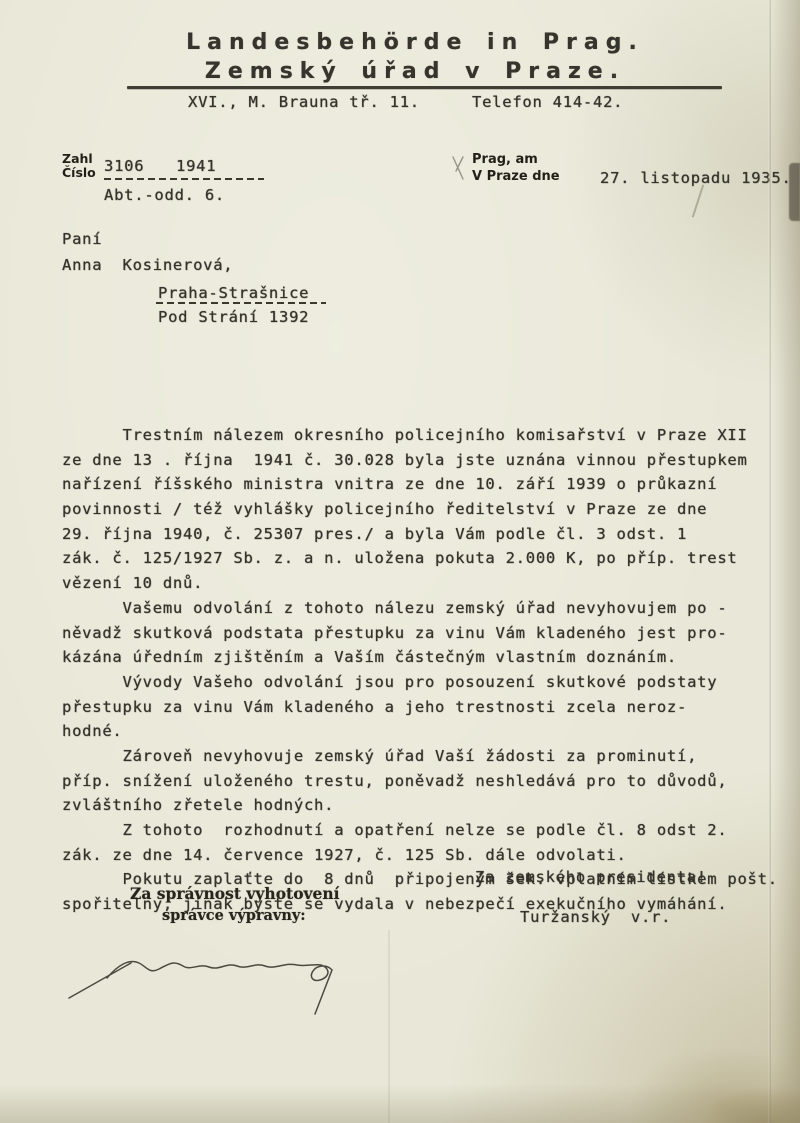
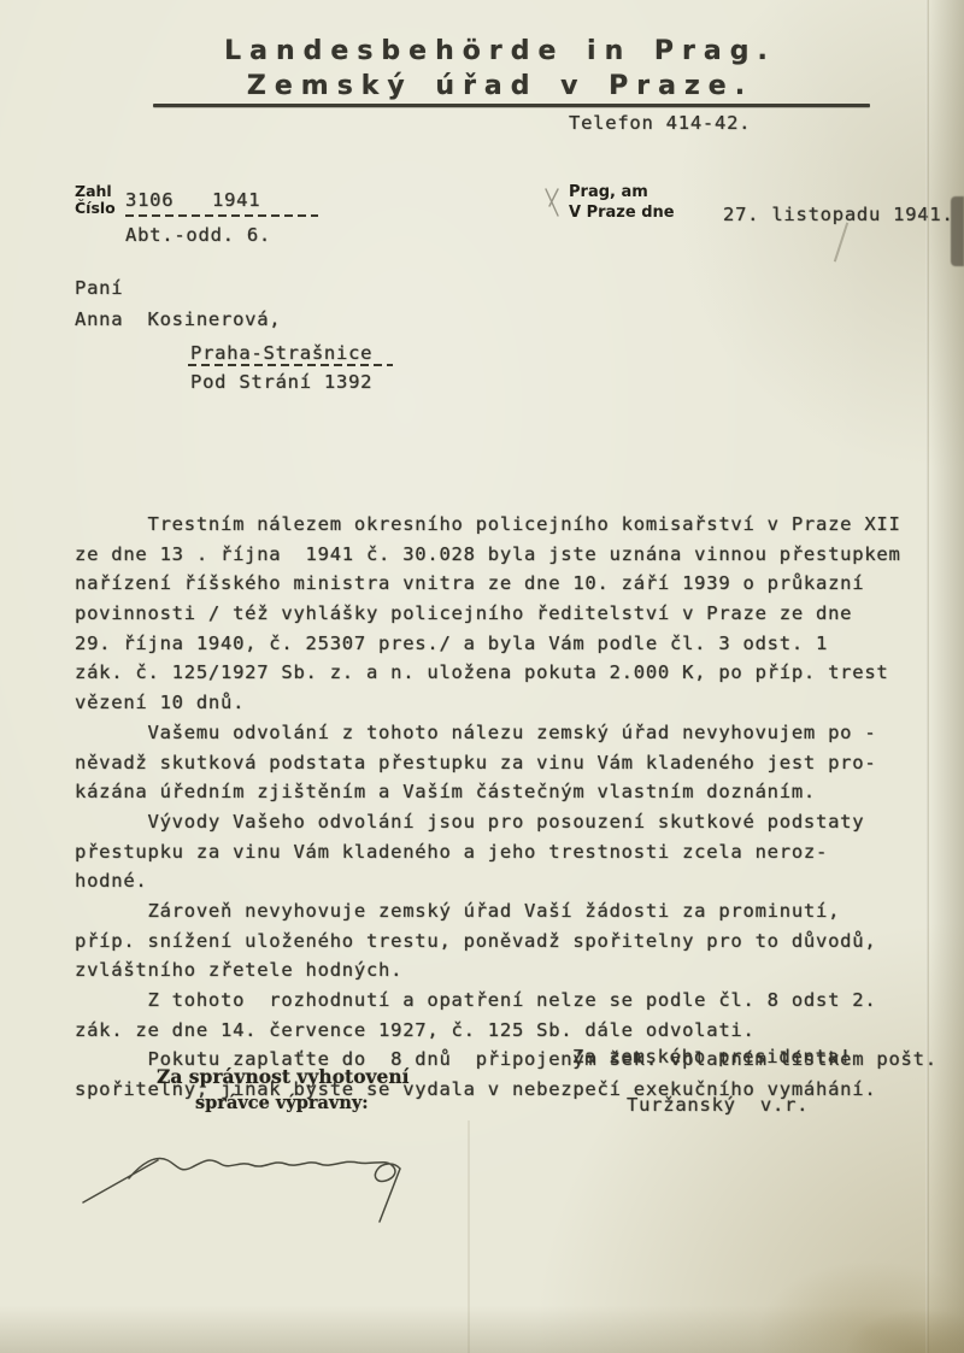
  Landesbehörde in Prag.
  Zemský úřad v Praze.
- XVI., M. Brauna tř. 11.
  Telefon 414-42.
  Zahl
  Číslo
  3106
  1941
  Abt.-odd. 6.
  Prag, am
  V Praze dne
- 27. listopadu 1935.
+ 27. listopadu 1941.
  Paní
  Anna Kosinerová,
  Praha-Strašnice
  Pod Strání 1392
  Trestním nálezem okresního policejního komisařství v Praze XII
  ze dne 13 . října 1941 č. 30.028 byla jste uznána vinnou přestupkem
  nařízení říšského ministra vnitra ze dne 10. září 1939 o průkazní
  povinnosti / též vyhlášky policejního ředitelství v Praze ze dne
  29. října 1940, č. 25307 pres./ a byla Vám podle čl. 3 odst. 1
  zák. č. 125/1927 Sb. z. a n. uložena pokuta 2.000 K, po příp. trest
  vězení 10 dnů.
  Vašemu odvolání z tohoto nálezu zemský úřad nevyhovujem po -
  něvadž skutková podstata přestupku za vinu Vám kladeného jest pro-
  kázána úředním zjištěním a Vaším částečným vlastním doznáním.
  Vývody Vašeho odvolání jsou pro posouzení skutkové podstaty
  přestupku za vinu Vám kladeného a jeho trestnosti zcela neroz-
  hodné.
  Zároveň nevyhovuje zemský úřad Vaší žádosti za prominutí,
- příp. snížení uloženého trestu, poněvadž neshledává pro to důvodů,
+ příp. snížení uloženého trestu, poněvadž spořitelny pro to důvodů,
  zvláštního zřetele hodných.
  Z tohoto rozhodnutí a opatření nelze se podle čl. 8 odst 2.
  zák. ze dne 14. července 1927, č. 125 Sb. dále odvolati.
  Pokutu zaplaťte do 8 dnů připojeným šek. vplatním lístkem pošt.
  spořitelny, jinak byste se vydala v nebezpečí exekučního vymáhání.
  Za zemského presidenta!
  Turžanský v.r.
  Za správnost vyhotovení
  správce výpravny:
